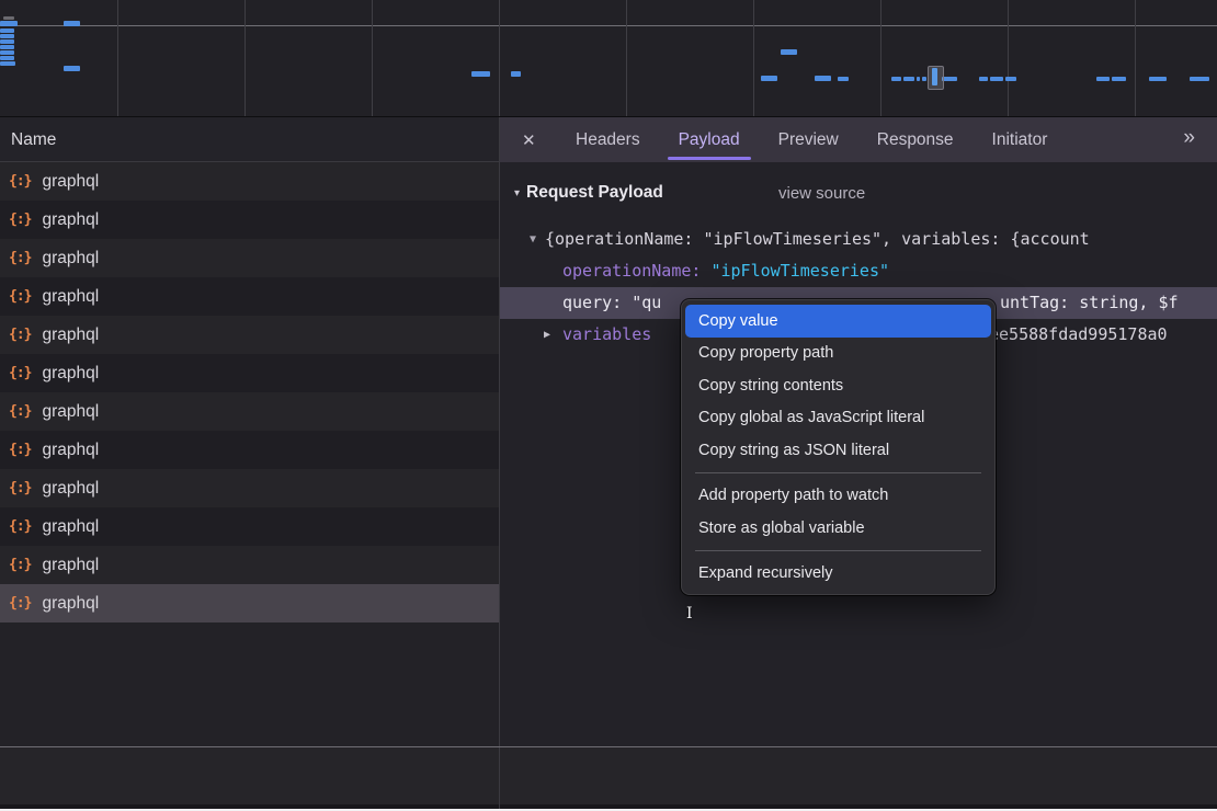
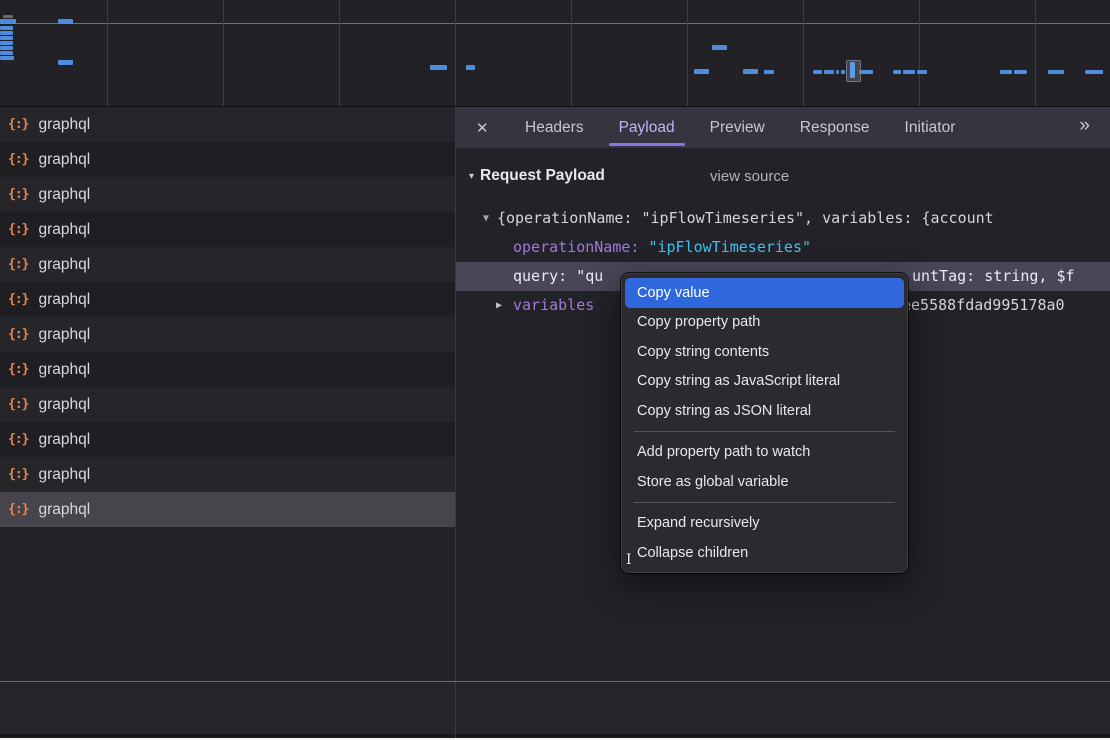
- Name
  {:}
  graphql
  {:}
  graphql
  {:}
  graphql
  {:}
  graphql
  {:}
  graphql
  {:}
  graphql
  {:}
  graphql
  {:}
  graphql
  {:}
  graphql
  {:}
  graphql
  {:}
  graphql
  {:}
  graphql
  ✕
  Headers
  Payload
  Preview
  Response
  Initiator
  »
  ▾
  Request Payload
  view source
  ▼
  {operationName: "ipFlowTimeseries", variables: {account
  operationName: "ipFlowTimeseries"
  query: "qu
  untTag: string, $f
  ▶
  variables
  e5588fdad995178a0
  Copy value
  Copy property path
  Copy string contents
- Copy global as JavaScript literal
+ Copy string as JavaScript literal
  Copy string as JSON literal
  Add property path to watch
  Store as global variable
  Expand recursively
+ Collapse children
  I
